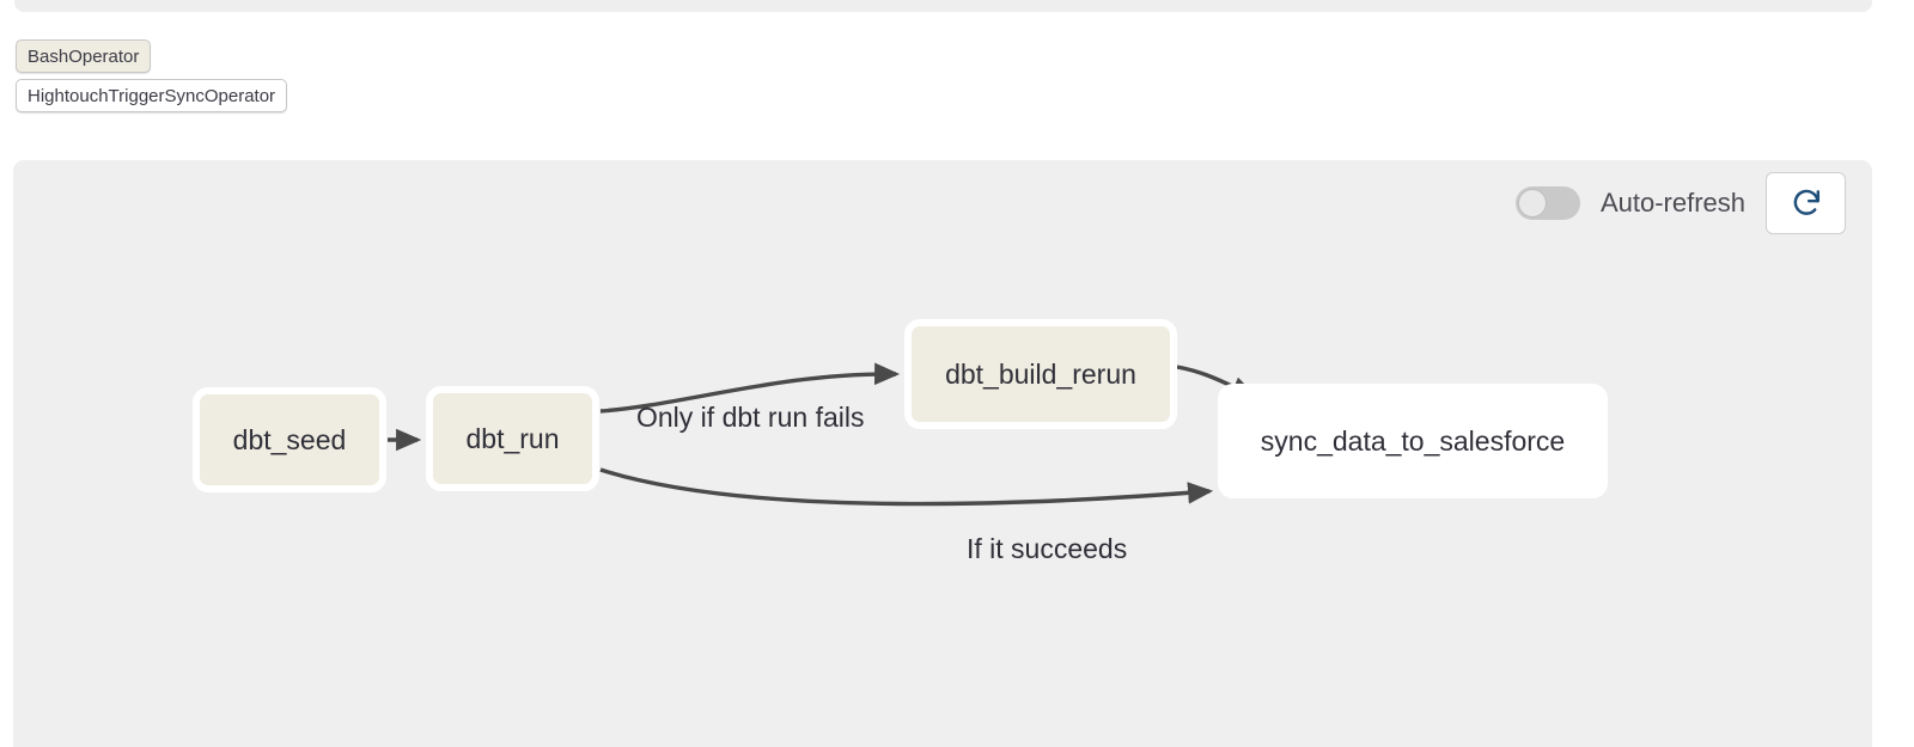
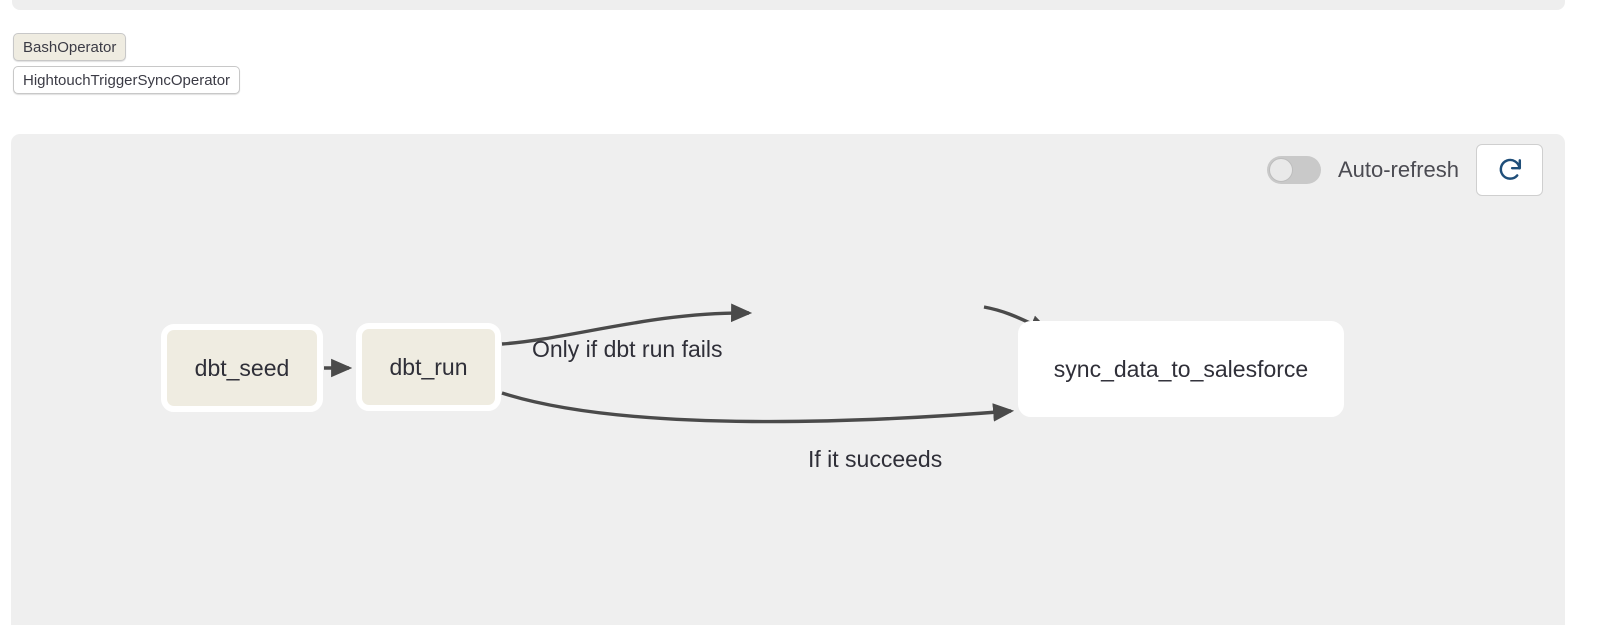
  BashOperator
  HightouchTriggerSyncOperator
  Auto-refresh
  dbt_seed
  dbt_run
- dbt_build_rerun
  sync_data_to_salesforce
  Only if dbt run fails
  If it succeeds
